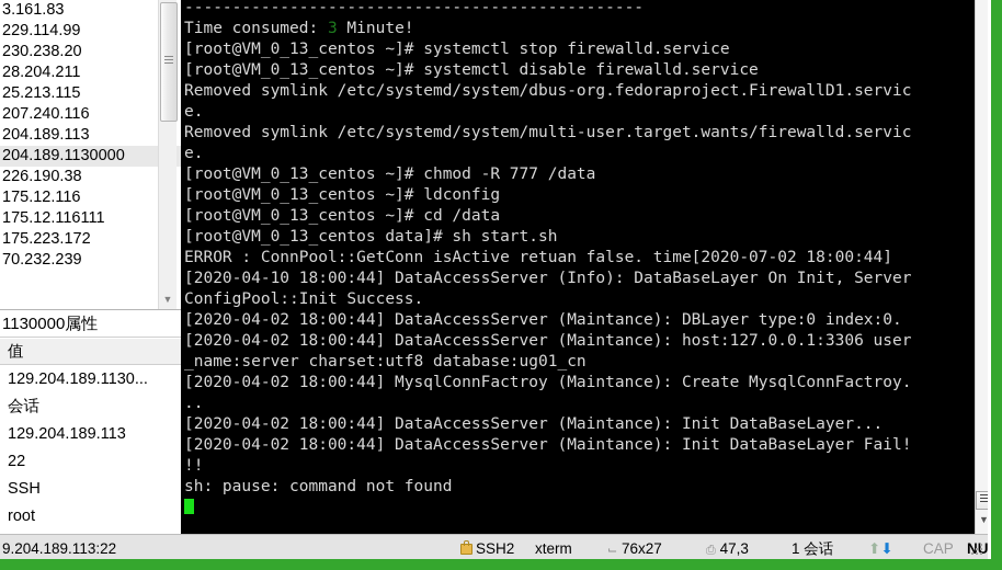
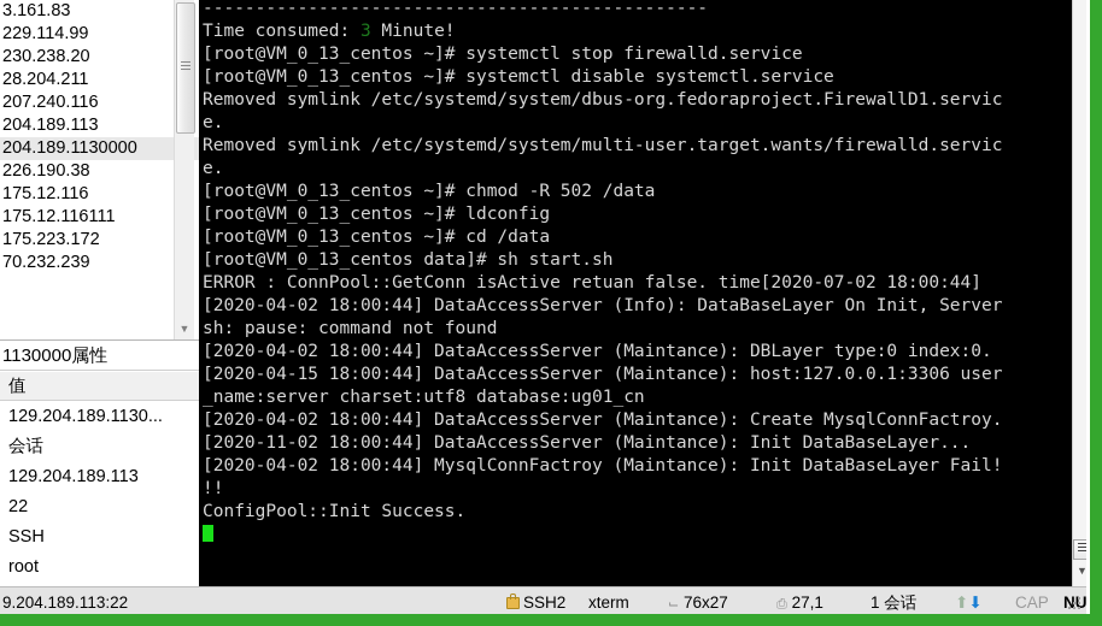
  3.161.83
  229.114.99
  230.238.20
  28.204.211
- 25.213.115
  207.240.116
  204.189.113
  204.189.1130000
  226.190.38
  175.12.116
  175.12.116111
  175.223.172
  70.232.239
  ▼
  1130000属性
  值
  129.204.189.1130...
  会话
  129.204.189.113
  22
  SSH
  root
  ------------------------------------------------
  Time consumed: 3 Minute!
  [root@VM_0_13_centos ~]# systemctl stop firewalld.service
- [root@VM_0_13_centos ~]# systemctl disable firewalld.service
+ [root@VM_0_13_centos ~]# systemctl disable systemctl.service
  Removed symlink /etc/systemd/system/dbus-org.fedoraproject.FirewallD1.servic
  e.
  Removed symlink /etc/systemd/system/multi-user.target.wants/firewalld.servic
  e.
- [root@VM_0_13_centos ~]# chmod -R 777 /data
+ [root@VM_0_13_centos ~]# chmod -R 502 /data
  [root@VM_0_13_centos ~]# ldconfig
  [root@VM_0_13_centos ~]# cd /data
  [root@VM_0_13_centos data]# sh start.sh
  ERROR : ConnPool::GetConn isActive retuan false. time[2020-07-02 18:00:44]
- [2020-04-10 18:00:44] DataAccessServer (Info): DataBaseLayer On Init, Server
+ [2020-04-02 18:00:44] DataAccessServer (Info): DataBaseLayer On Init, Server
- ConfigPool::Init Success.
+ sh: pause: command not found
  [2020-04-02 18:00:44] DataAccessServer (Maintance): DBLayer type:0 index:0.
- [2020-04-02 18:00:44] DataAccessServer (Maintance): host:127.0.0.1:3306 user
+ [2020-04-15 18:00:44] DataAccessServer (Maintance): host:127.0.0.1:3306 user
  _name:server charset:utf8 database:ug01_cn
- [2020-04-02 18:00:44] MysqlConnFactroy (Maintance): Create MysqlConnFactroy.
+ [2020-04-02 18:00:44] DataAccessServer (Maintance): Create MysqlConnFactroy.
- ..
- [2020-04-02 18:00:44] DataAccessServer (Maintance): Init DataBaseLayer...
+ [2020-11-02 18:00:44] DataAccessServer (Maintance): Init DataBaseLayer...
- [2020-04-02 18:00:44] DataAccessServer (Maintance): Init DataBaseLayer Fail!
+ [2020-04-02 18:00:44] MysqlConnFactroy (Maintance): Init DataBaseLayer Fail!
  !!
- sh: pause: command not found
+ ConfigPool::Init Success.
  ▼
  9.204.189.113:22
  SSH2
  xterm
  ⌙ 76x27
- ⎙ 47,3
+ ⎙ 27,1
  1 会话
  ⬆⬇
  CAP
  NUM
